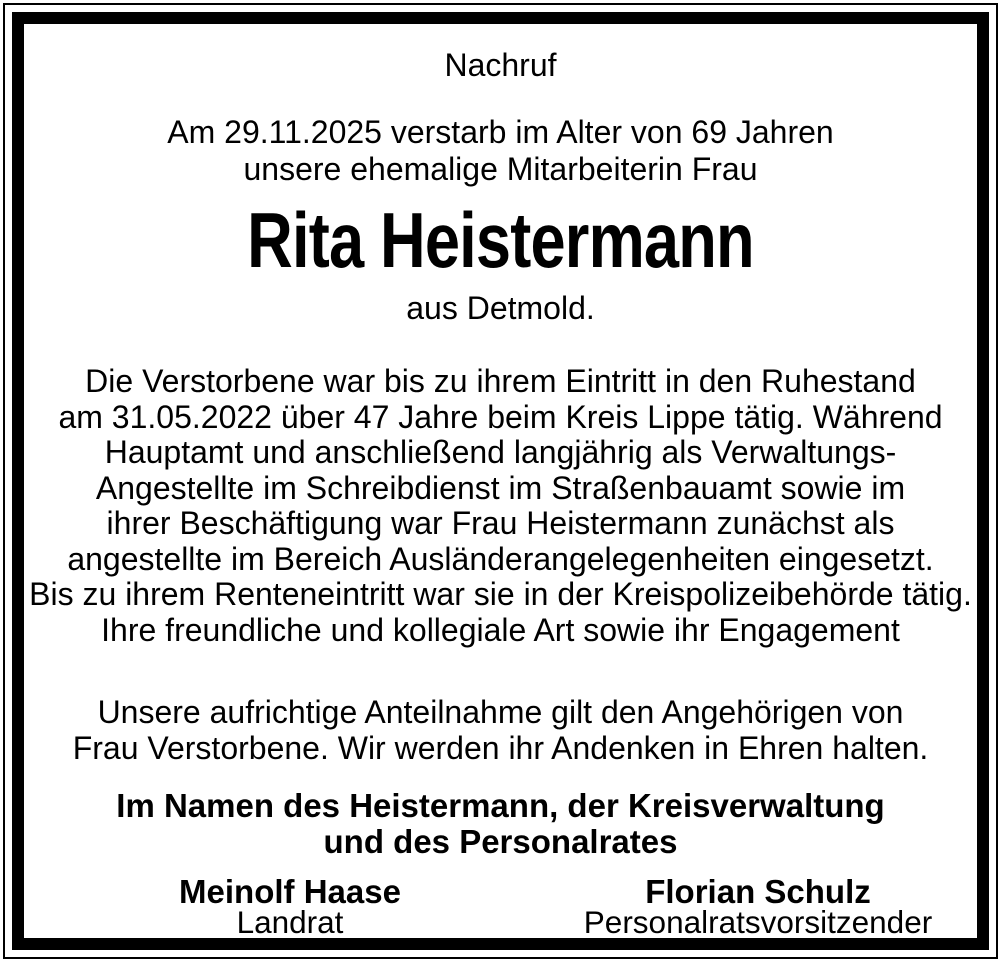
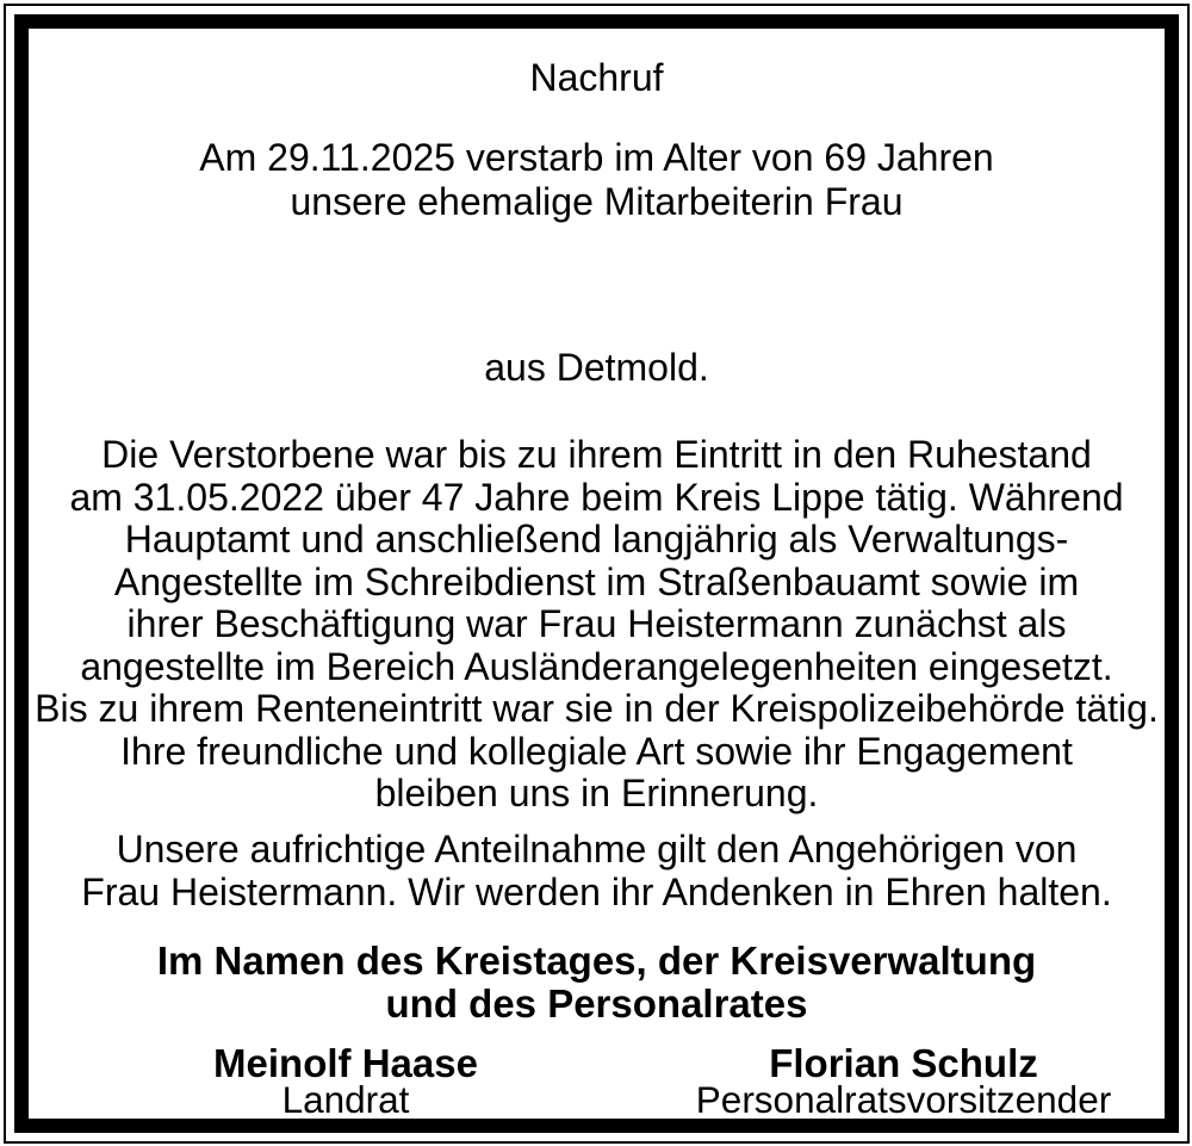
  Nachruf
  Am 29.11.2025 verstarb im Alter von 69 Jahren
  unsere ehemalige Mitarbeiterin Frau
- Rita Heistermann
  aus Detmold.
  Die Verstorbene war bis zu ihrem Eintritt in den Ruhestand
  am 31.05.2022 über 47 Jahre beim Kreis Lippe tätig. Während
  Hauptamt und anschließend langjährig als Verwaltungs-
  Angestellte im Schreibdienst im Straßenbauamt sowie im
  ihrer Beschäftigung war Frau Heistermann zunächst als
  angestellte im Bereich Ausländerangelegenheiten eingesetzt.
  Bis zu ihrem Renteneintritt war sie in der Kreispolizeibehörde tätig.
  Ihre freundliche und kollegiale Art sowie ihr Engagement
+ bleiben uns in Erinnerung.
  Unsere aufrichtige Anteilnahme gilt den Angehörigen von
- Frau Verstorbene. Wir werden ihr Andenken in Ehren halten.
+ Frau Heistermann. Wir werden ihr Andenken in Ehren halten.
- Im Namen des Heistermann, der Kreisverwaltung
+ Im Namen des Kreistages, der Kreisverwaltung
  und des Personalrates
  Meinolf Haase
  Landrat
  Florian Schulz
  Personalratsvorsitzender
